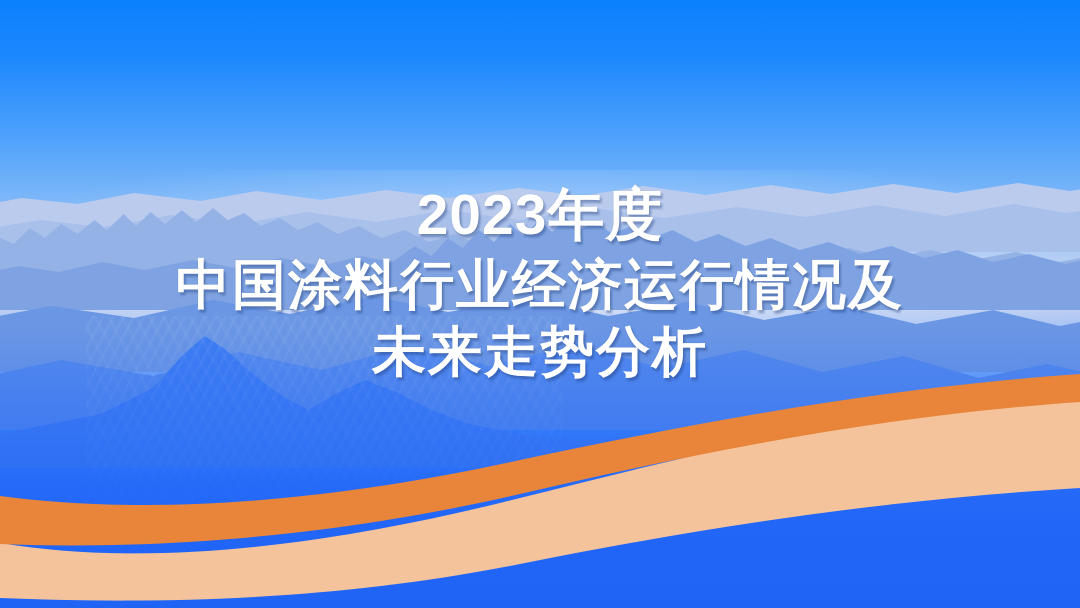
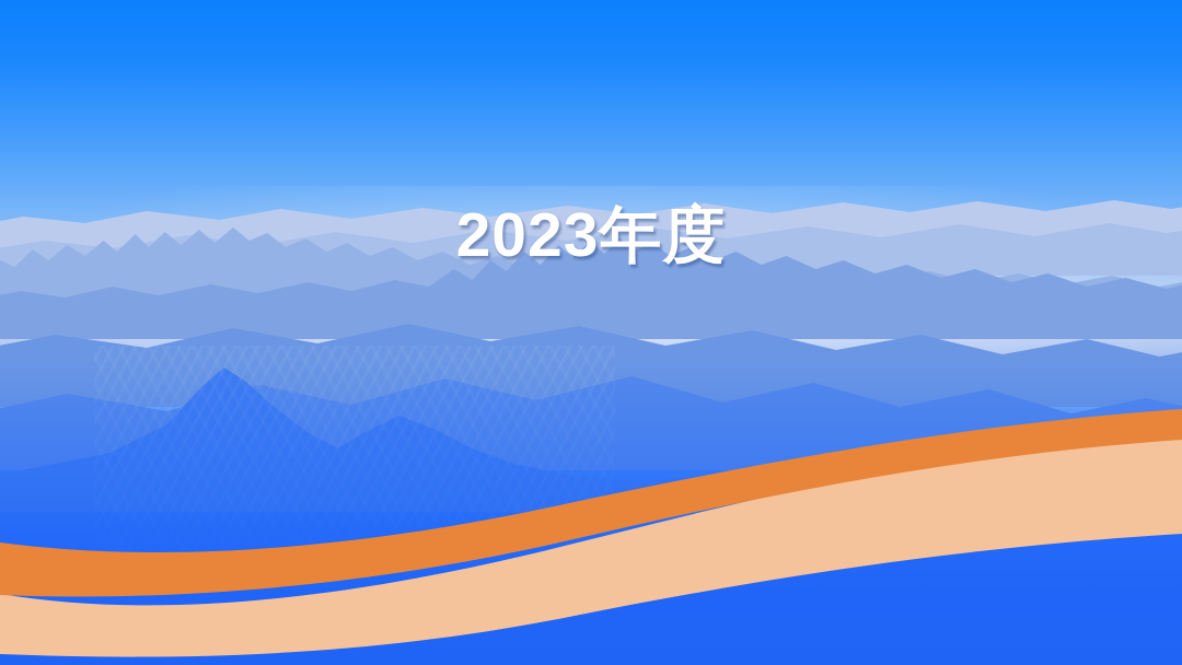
  2023年度
- 中国涂料行业经济运行情况及
- 未来走势分析
